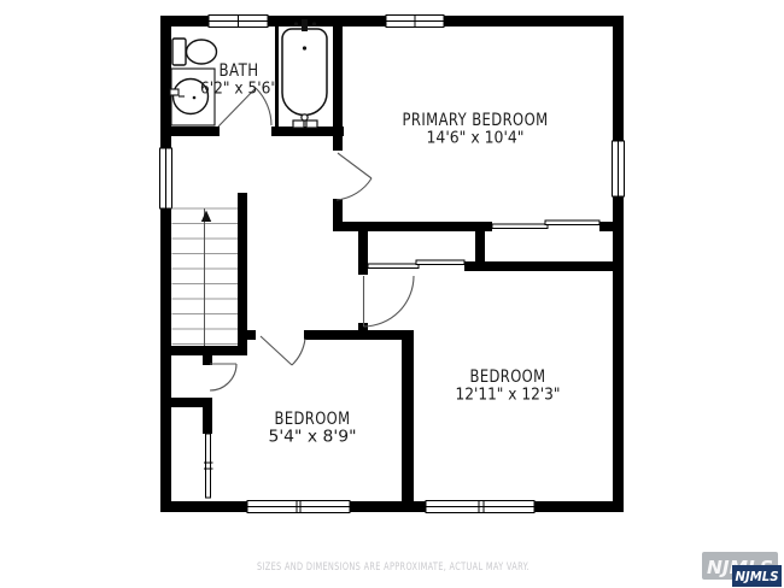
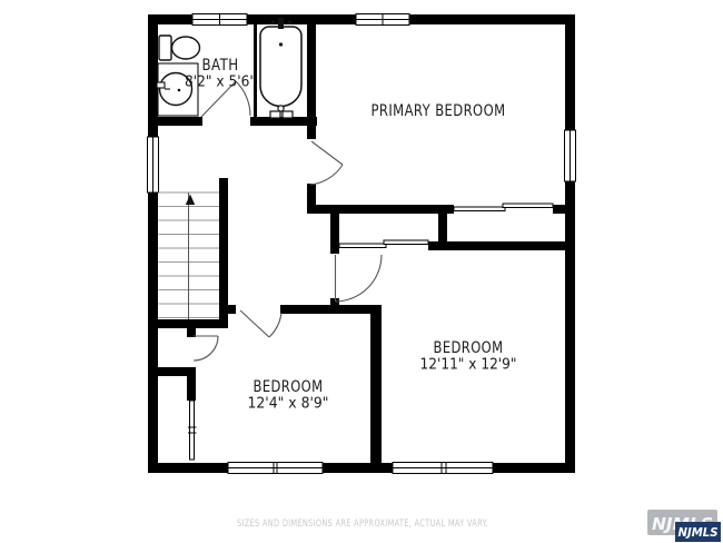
  BATH
- 6'2" x 5'6"
+ 8'2" x 5'6"
  PRIMARY BEDROOM
- 14'6" x 10'4"
  BEDROOM
- 12'11" x 12'3"
+ 12'11" x 12'9"
  BEDROOM
- 5'4" x 8'9"
+ 12'4" x 8'9"
  SIZES AND DIMENSIONS ARE APPROXIMATE, ACTUAL MAY VARY.
  NJMLS
